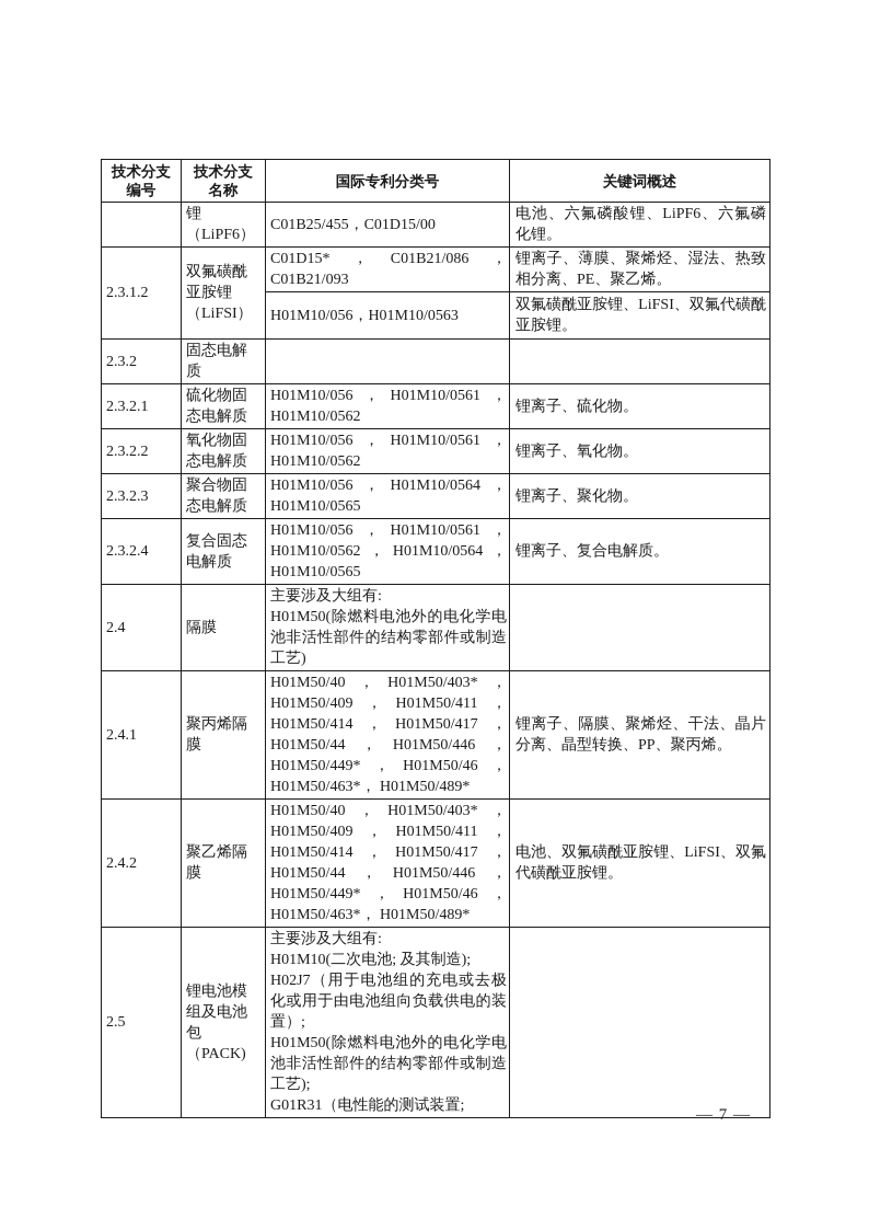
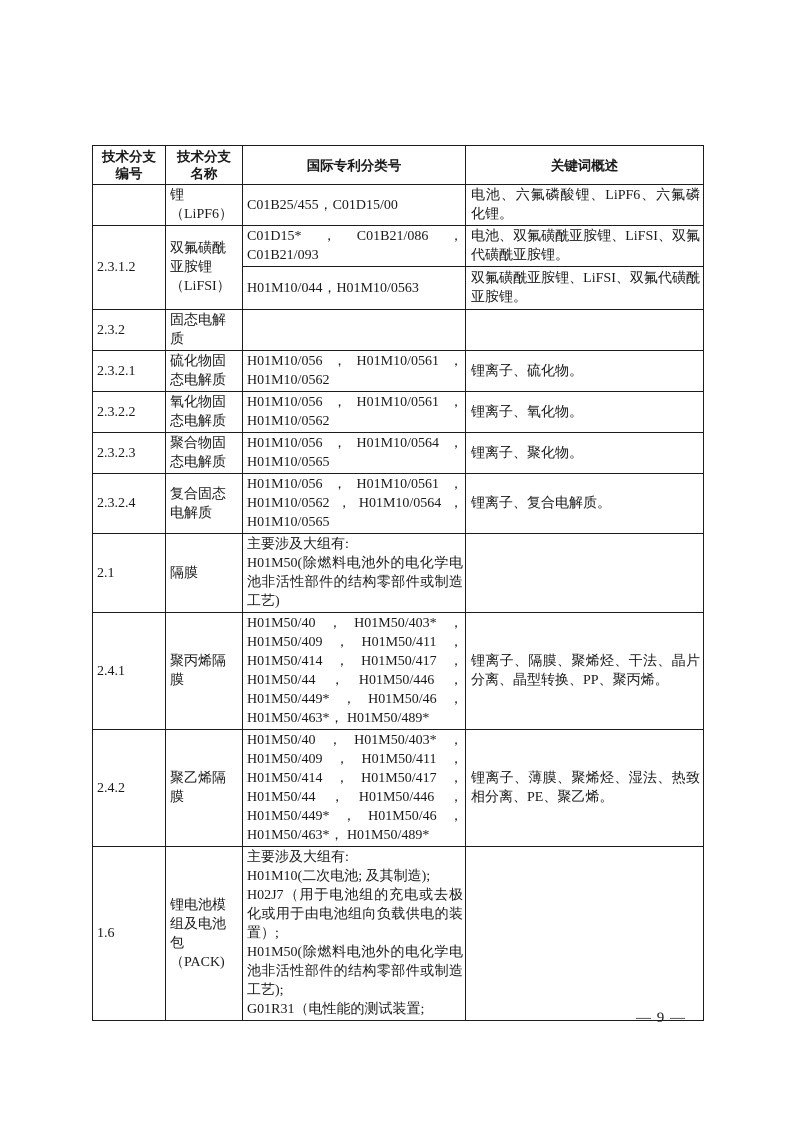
  技术分支 编号	技术分支 名称	国际专利分类号	关键词概述
  	锂 （LiPF6）	C01B25/455，C01D15/00	电池、六氟磷酸锂、LiPF6、六氟磷化锂。
- 2.3.1.2	双氟磺酰 亚胺锂 （LiFSI）	C01D15*，C01B21/086，C01B21/093	锂离子、薄膜、聚烯烃、湿法、热致相分离、PE、聚乙烯。
+ 2.3.1.2	双氟磺酰 亚胺锂 （LiFSI）	C01D15*，C01B21/086，C01B21/093	电池、双氟磺酰亚胺锂、LiFSI、双氟代磺酰亚胺锂。
- H01M10/056，H01M10/0563	双氟磺酰亚胺锂、LiFSI、双氟代磺酰亚胺锂。
+ H01M10/044，H01M10/0563	双氟磺酰亚胺锂、LiFSI、双氟代磺酰亚胺锂。
  2.3.2	固态电解 质
  2.3.2.1	硫化物固 态电解质	H01M10/056，H01M10/0561，H01M10/0562	锂离子、硫化物。
  2.3.2.2	氧化物固 态电解质	H01M10/056，H01M10/0561，H01M10/0562	锂离子、氧化物。
  2.3.2.3	聚合物固 态电解质	H01M10/056，H01M10/0564，H01M10/0565	锂离子、聚化物。
  2.3.2.4	复合固态 电解质	H01M10/056，H01M10/0561，H01M10/0562，H01M10/0564，H01M10/0565	锂离子、复合电解质。
- 2.4	隔膜	主要涉及大组有: H01M50(除燃料电池外的电化学电池非活性部件的结构零部件或制造工艺)
+ 2.1	隔膜	主要涉及大组有: H01M50(除燃料电池外的电化学电池非活性部件的结构零部件或制造工艺)
  2.4.1	聚丙烯隔 膜	H01M50/40，H01M50/403*，H01M50/409，H01M50/411，H01M50/414，H01M50/417，H01M50/44，H01M50/446，H01M50/449*，H01M50/46，H01M50/463*， H01M50/489*	锂离子、隔膜、聚烯烃、干法、晶片分离、晶型转换、PP、聚丙烯。
- 2.4.2	聚乙烯隔 膜	H01M50/40，H01M50/403*，H01M50/409，H01M50/411，H01M50/414，H01M50/417，H01M50/44，H01M50/446，H01M50/449*，H01M50/46，H01M50/463*， H01M50/489*	电池、双氟磺酰亚胺锂、LiFSI、双氟代磺酰亚胺锂。
+ 2.4.2	聚乙烯隔 膜	H01M50/40，H01M50/403*，H01M50/409，H01M50/411，H01M50/414，H01M50/417，H01M50/44，H01M50/446，H01M50/449*，H01M50/46，H01M50/463*， H01M50/489*	锂离子、薄膜、聚烯烃、湿法、热致相分离、PE、聚乙烯。
- 2.5	锂电池模 组及电池 包 （PACK)	主要涉及大组有: H01M10(二次电池; 及其制造); H02J7（用于电池组的充电或去极化或用于由电池组向负载供电的装置）; H01M50(除燃料电池外的电化学电池非活性部件的结构零部件或制造工艺); G01R31（电性能的测试装置;
+ 1.6	锂电池模 组及电池 包 （PACK)	主要涉及大组有: H01M10(二次电池; 及其制造); H02J7（用于电池组的充电或去极化或用于由电池组向负载供电的装置）; H01M50(除燃料电池外的电化学电池非活性部件的结构零部件或制造工艺); G01R31（电性能的测试装置;
- — 7 —
+ — 9 —
